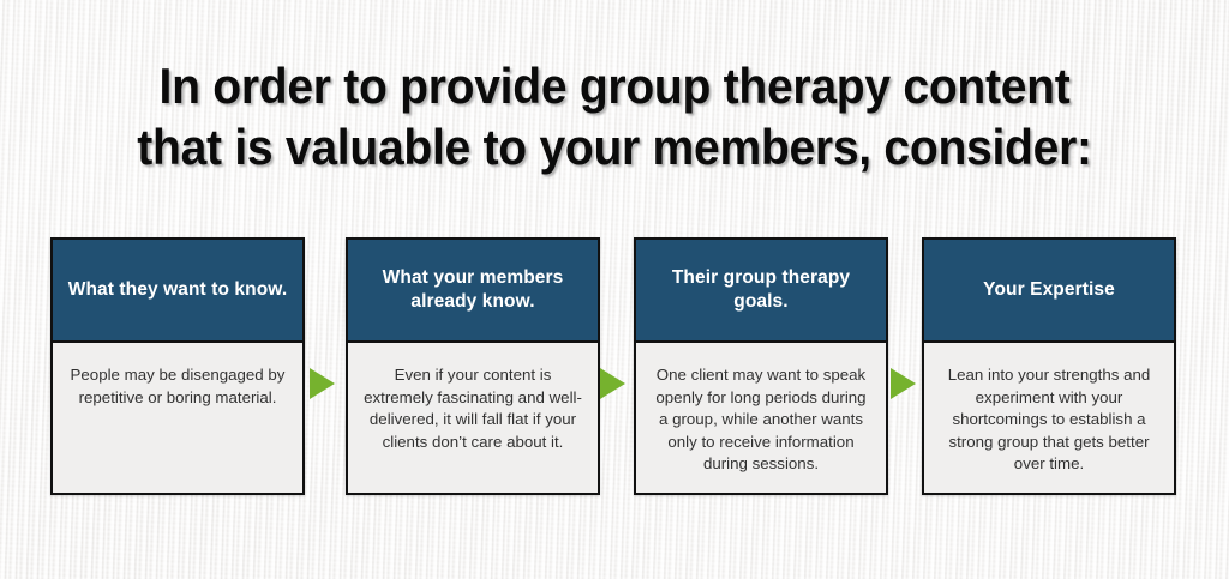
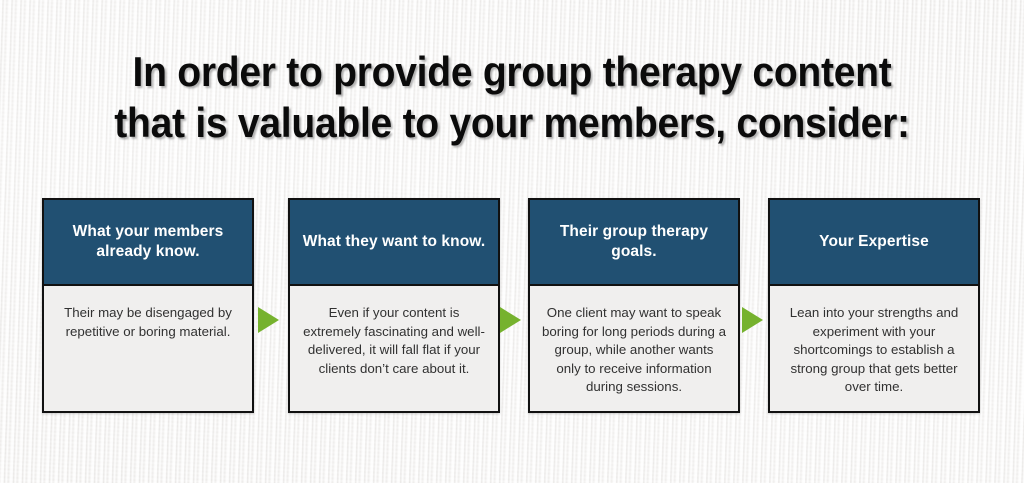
  In order to provide group therapy content
  that is valuable to your members, consider:
- What they want to know.
+ What your members already know.
- People may be disengaged by repetitive or boring material.
+ Their may be disengaged by repetitive or boring material.
- What your members already know.
+ What they want to know.
  Even if your content is extremely fascinating and well-delivered, it will fall flat if your clients don’t care about it.
  Their group therapy goals.
- One client may want to speak openly for long periods during a group, while another wants only to receive information during sessions.
+ One client may want to speak boring for long periods during a group, while another wants only to receive information during sessions.
  Your Expertise
  Lean into your strengths and experiment with your shortcomings to establish a strong group that gets better over time.
